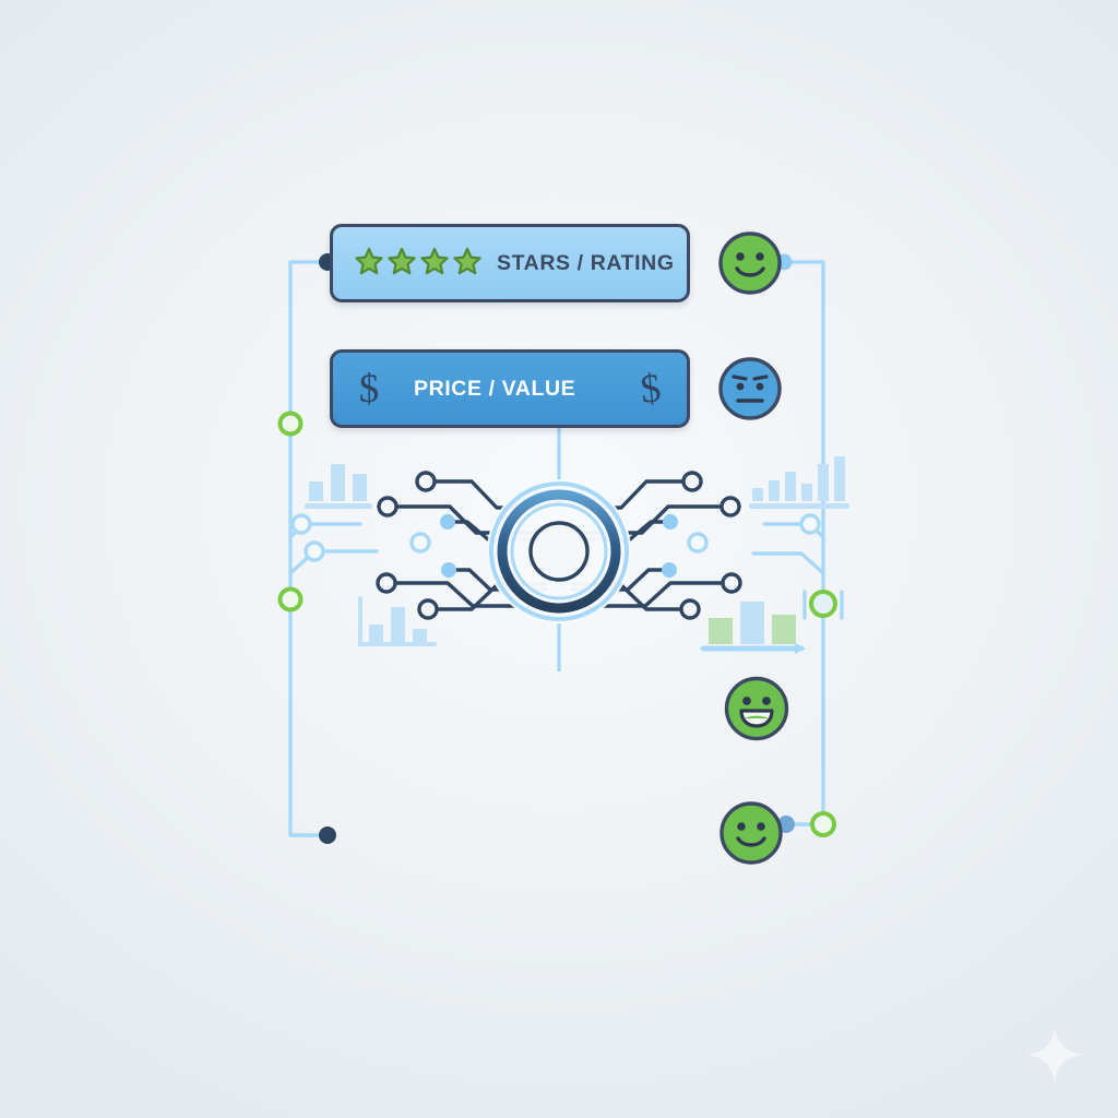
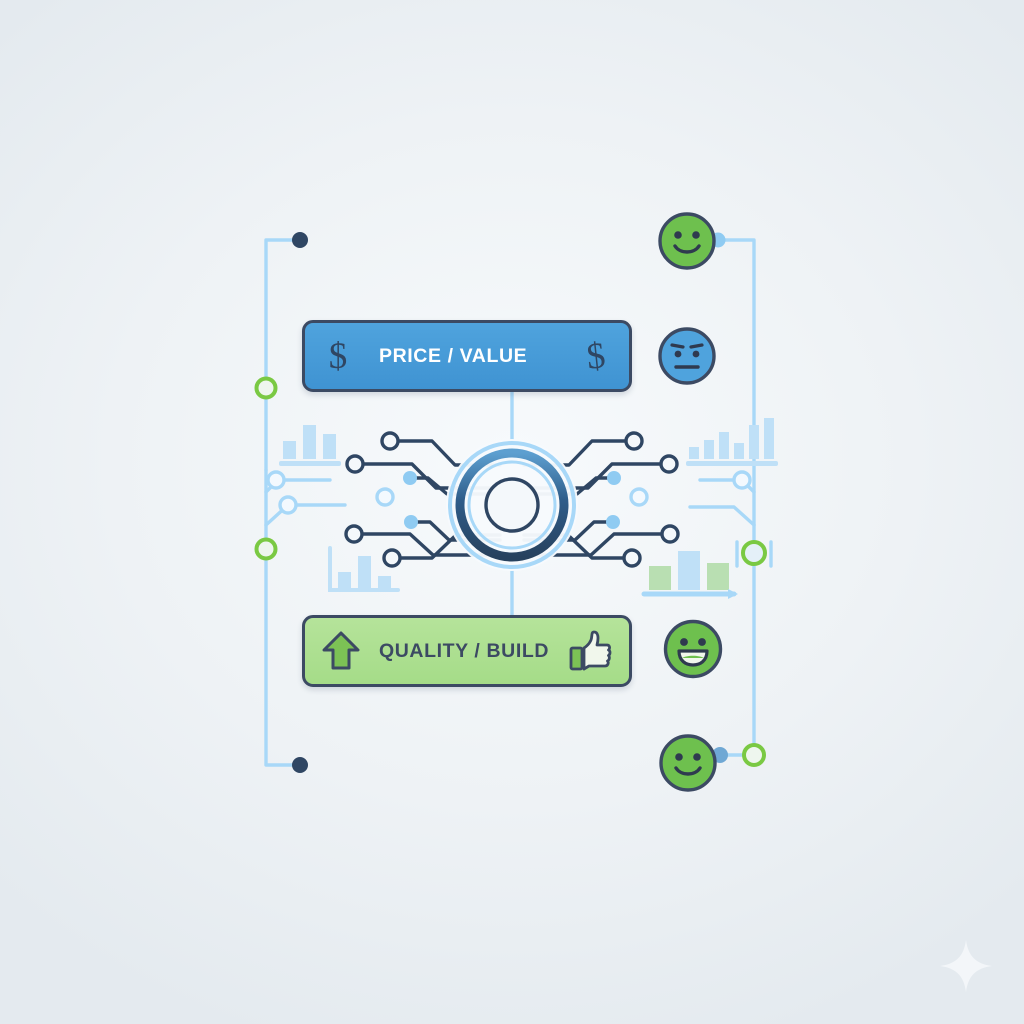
- STARS / RATING
  $
  PRICE / VALUE
+ QUALITY / BUILD
